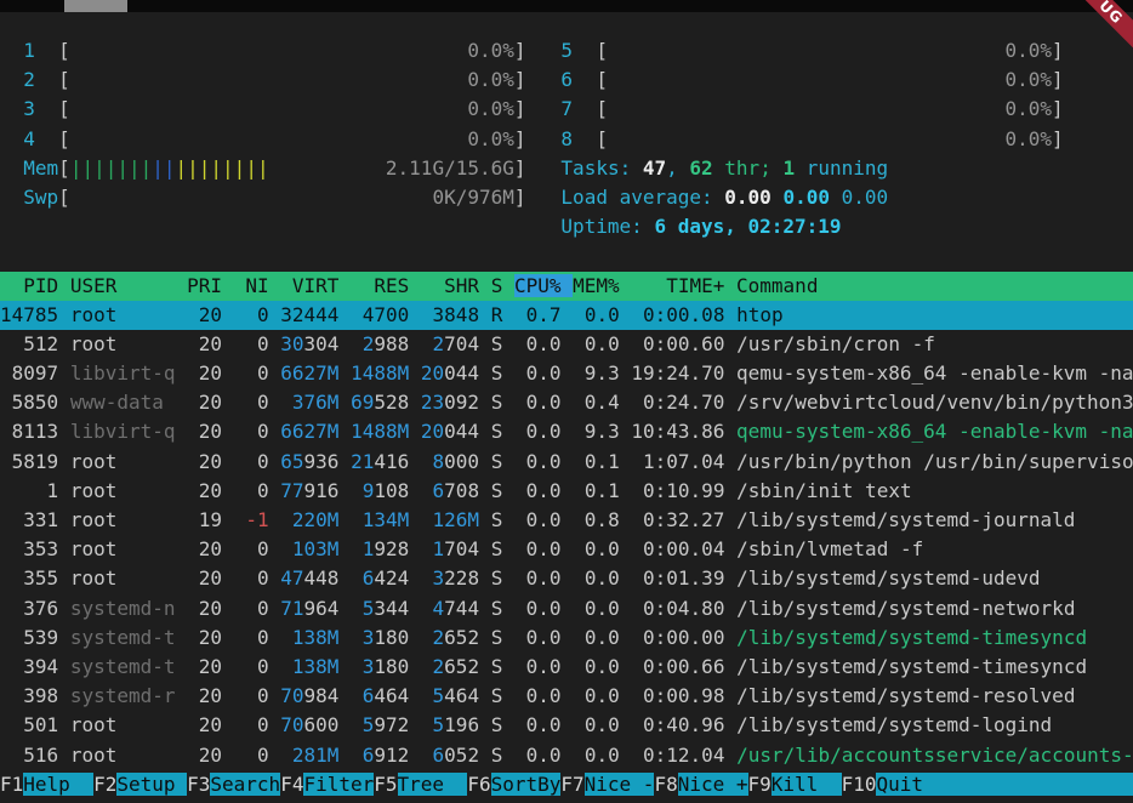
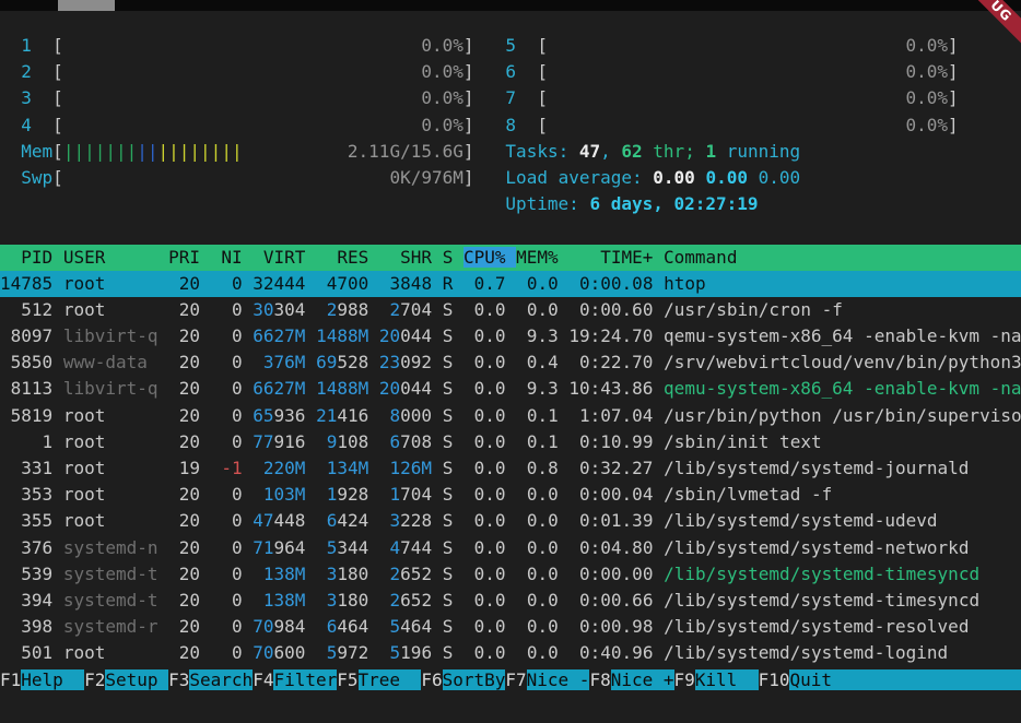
  1 [ 0.0%] 5 [ 0.0%]
  2 [ 0.0%] 6 [ 0.0%]
  3 [ 0.0%] 7 [ 0.0%]
  4 [ 0.0%] 8 [ 0.0%]
  Mem[||||||||||||||||| 2.11G/15.6G] Tasks: 47, 62 thr; 1 running
  Swp[ 0K/976M] Load average: 0.00 0.00 0.00
  Uptime: 6 days, 02:27:19
  PID USER PRI NI VIRT RES SHR S CPU% MEM% TIME+ Command
  14785 root 20 0 32444 4700 3848 R 0.7 0.0 0:00.08 htop
  512 root 20 0 30304 2988 2704 S 0.0 0.0 0:00.60 /usr/sbin/cron -f
  8097 libvirt-q 20 0 6627M 1488M 20044 S 0.0 9.3 19:24.70 qemu-system-x86_64 -enable-kvm -na
- 5850 www-data 20 0 376M 69528 23092 S 0.0 0.4 0:24.70 /srv/webvirtcloud/venv/bin/python3
+ 5850 www-data 20 0 376M 69528 23092 S 0.0 0.4 0:22.70 /srv/webvirtcloud/venv/bin/python3
  8113 libvirt-q 20 0 6627M 1488M 20044 S 0.0 9.3 10:43.86 qemu-system-x86_64 -enable-kvm -na
  5819 root 20 0 65936 21416 8000 S 0.0 0.1 1:07.04 /usr/bin/python /usr/bin/superviso
  1 root 20 0 77916 9108 6708 S 0.0 0.1 0:10.99 /sbin/init text
  331 root 19 -1 220M 134M 126M S 0.0 0.8 0:32.27 /lib/systemd/systemd-journald
  353 root 20 0 103M 1928 1704 S 0.0 0.0 0:00.04 /sbin/lvmetad -f
  355 root 20 0 47448 6424 3228 S 0.0 0.0 0:01.39 /lib/systemd/systemd-udevd
  376 systemd-n 20 0 71964 5344 4744 S 0.0 0.0 0:04.80 /lib/systemd/systemd-networkd
  539 systemd-t 20 0 138M 3180 2652 S 0.0 0.0 0:00.00 /lib/systemd/systemd-timesyncd
  394 systemd-t 20 0 138M 3180 2652 S 0.0 0.0 0:00.66 /lib/systemd/systemd-timesyncd
  398 systemd-r 20 0 70984 6464 5464 S 0.0 0.0 0:00.98 /lib/systemd/systemd-resolved
  501 root 20 0 70600 5972 5196 S 0.0 0.0 0:40.96 /lib/systemd/systemd-logind
- 516 root 20 0 281M 6912 6052 S 0.0 0.0 0:12.04 /usr/lib/accountsservice/accounts-
  F1Help F2Setup F3SearchF4FilterF5Tree F6SortByF7Nice -F8Nice +F9Kill F10Quit
